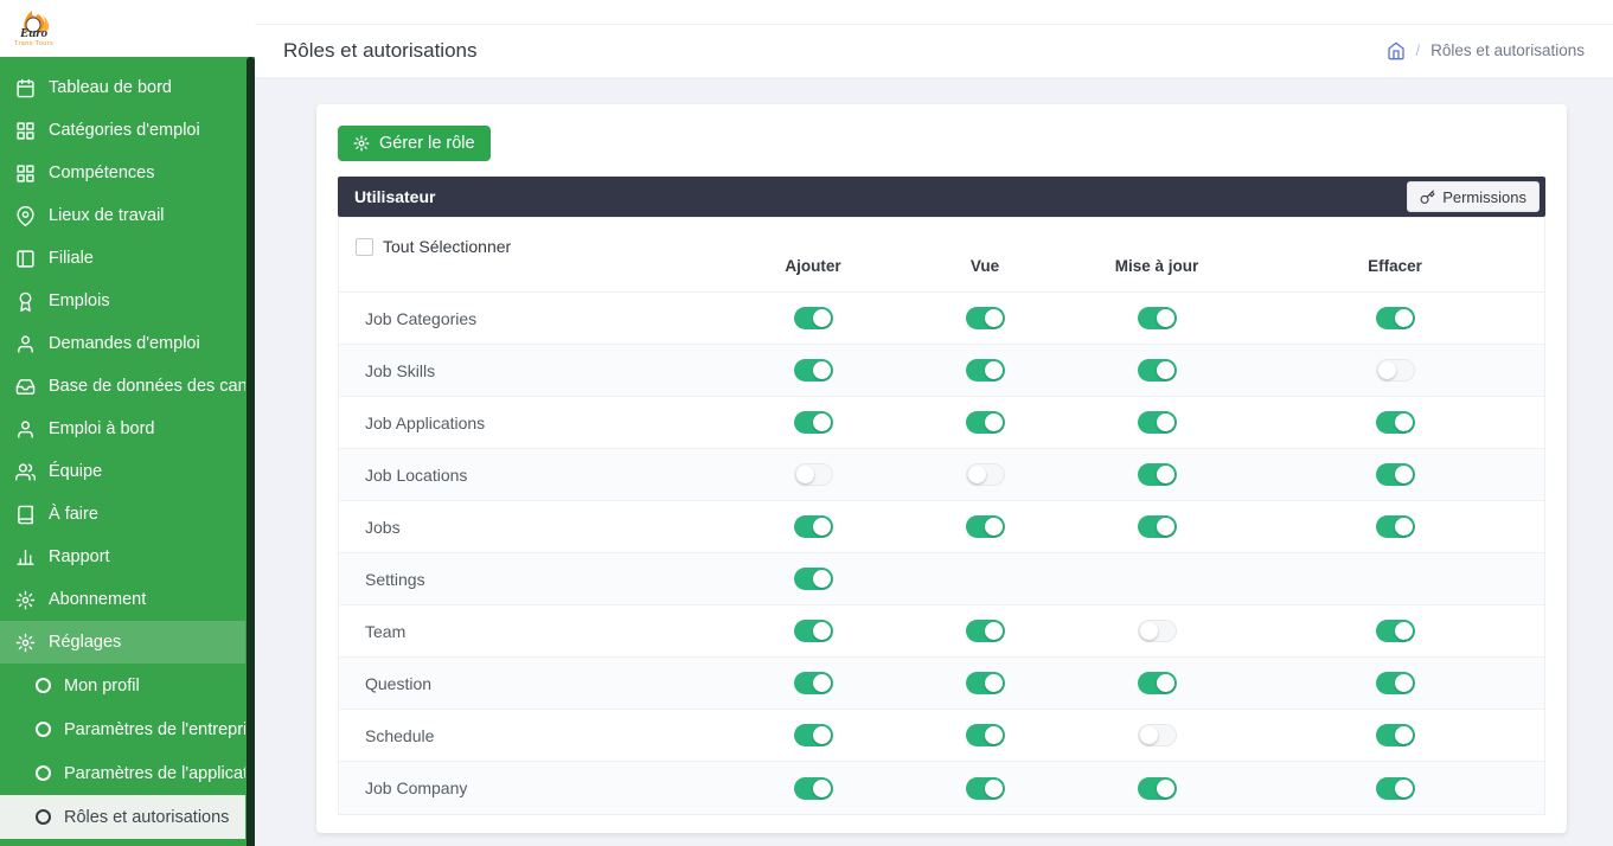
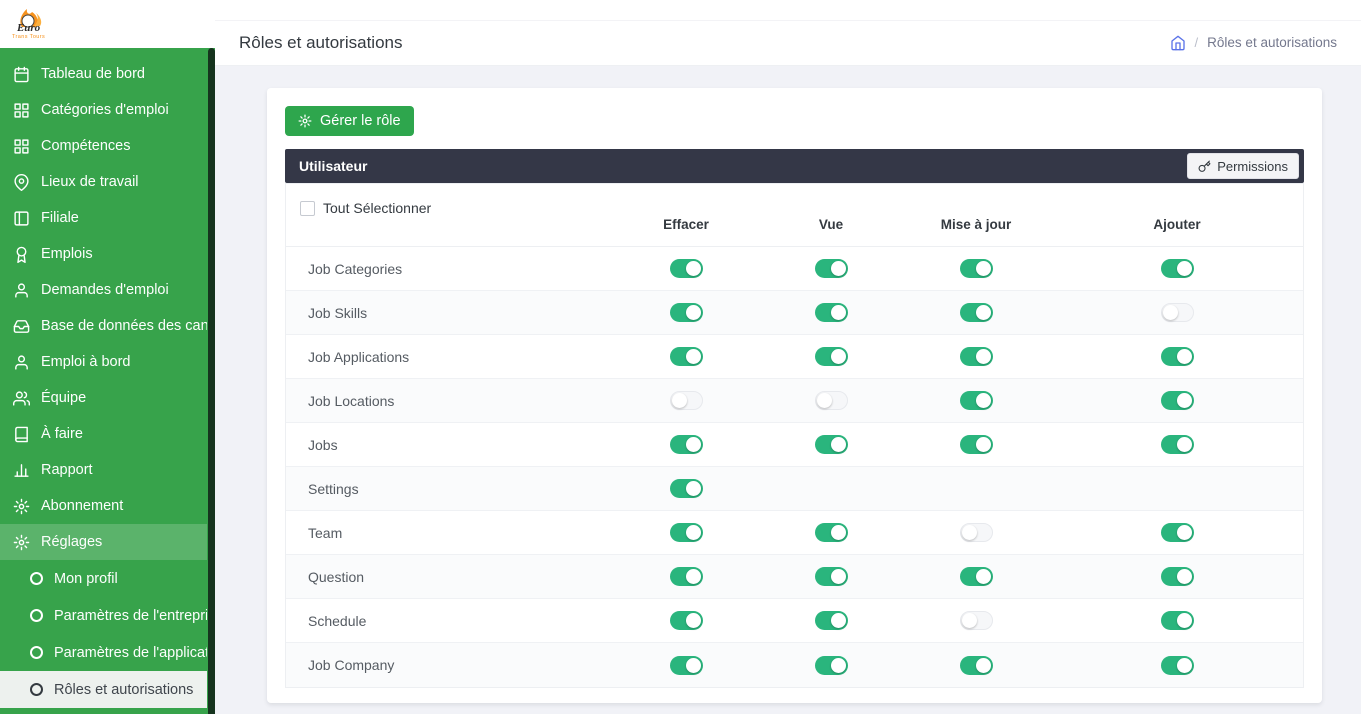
  Euro
  Tableau de bord
  Catégories d'emploi
  Compétences
  Lieux de travail
  Filiale
  Emplois
  Demandes d'emploi
  Base de données des can
  Emploi à bord
  Équipe
  À faire
  Rapport
  Abonnement
  Réglages
  Mon profil
  Paramètres de l'entrepri
  Paramètres de l'applica
  Rôles et autorisations
  Rôles et autorisations
  /
  Rôles et autorisations
  Gérer le rôle
  Utilisateur
  Permissions
  Tout Sélectionner
- Ajouter
+ Effacer
  Vue
  Mise à jour
- Effacer
+ Ajouter
  Job Categories
  Job Skills
  Job Applications
  Job Locations
  Jobs
  Settings
  Team
  Question
  Schedule
  Job Company
